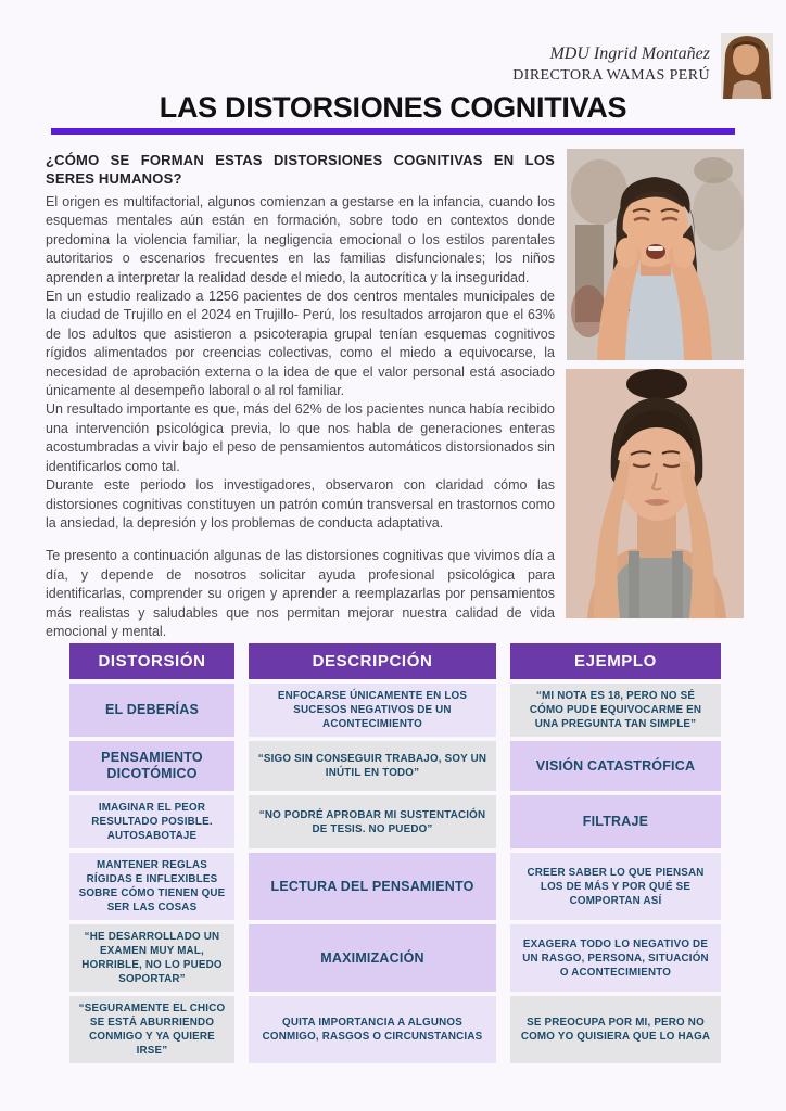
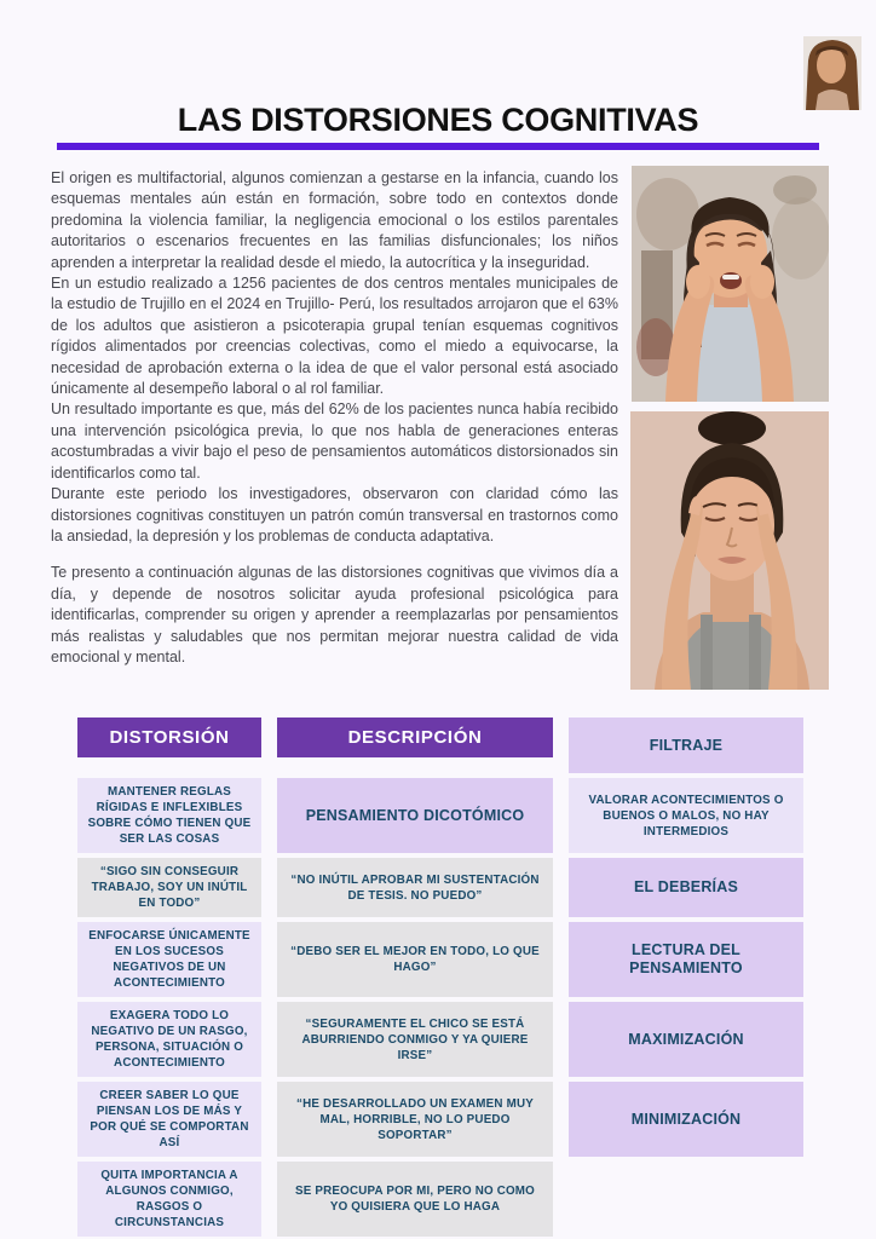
- MDU Ingrid Montañez
- DIRECTORA WAMAS PERÚ
  LAS DISTORSIONES COGNITIVAS
- ¿CÓMO SE FORMAN ESTAS DISTORSIONES COGNITIVAS EN LOS SERES HUMANOS?
  El origen es multifactorial, algunos comienzan a gestarse en la infancia, cuando los esquemas mentales aún están en formación, sobre todo en contextos donde predomina la violencia familiar, la negligencia emocional o los estilos parentales autoritarios o escenarios frecuentes en las familias disfuncionales; los niños aprenden a interpretar la realidad desde el miedo, la autocrítica y la inseguridad.
- En un estudio realizado a 1256 pacientes de dos centros mentales municipales de la ciudad de Trujillo en el 2024 en Trujillo- Perú, los resultados arrojaron que el 63% de los adultos que asistieron a psicoterapia grupal tenían esquemas cognitivos rígidos alimentados por creencias colectivas, como el miedo a equivocarse, la necesidad de aprobación externa o la idea de que el valor personal está asociado únicamente al desempeño laboral o al rol familiar.
+ En un estudio realizado a 1256 pacientes de dos centros mentales municipales de la estudio de Trujillo en el 2024 en Trujillo- Perú, los resultados arrojaron que el 63% de los adultos que asistieron a psicoterapia grupal tenían esquemas cognitivos rígidos alimentados por creencias colectivas, como el miedo a equivocarse, la necesidad de aprobación externa o la idea de que el valor personal está asociado únicamente al desempeño laboral o al rol familiar.
  Un resultado importante es que, más del 62% de los pacientes nunca había recibido una intervención psicológica previa, lo que nos habla de generaciones enteras acostumbradas a vivir bajo el peso de pensamientos automáticos distorsionados sin identificarlos como tal.
  Durante este periodo los investigadores, observaron con claridad cómo las distorsiones cognitivas constituyen un patrón común transversal en trastornos como la ansiedad, la depresión y los problemas de conducta adaptativa.
  Te presento a continuación algunas de las distorsiones cognitivas que vivimos día a día, y depende de nosotros solicitar ayuda profesional psicológica para identificarlas, comprender su origen y aprender a reemplazarlas por pensamientos más realistas y saludables que nos permitan mejorar nuestra calidad de vida emocional y mental.
  DISTORSIÓN
  DESCRIPCIÓN
- EJEMPLO
- EL DEBERÍAS
+ FILTRAJE
- ENFOCARSE ÚNICAMENTE EN LOS SUCESOS NEGATIVOS DE UN ACONTECIMIENTO
+ MANTENER REGLAS RÍGIDAS E INFLEXIBLES SOBRE CÓMO TIENEN QUE SER LAS COSAS
- “MI NOTA ES 18, PERO NO SÉ CÓMO PUDE EQUIVOCARME EN UNA PREGUNTA TAN SIMPLE”
  PENSAMIENTO DICOTÓMICO
+ VALORAR ACONTECIMIENTOS O BUENOS O MALOS, NO HAY INTERMEDIOS
  “SIGO SIN CONSEGUIR TRABAJO, SOY UN INÚTIL EN TODO”
- VISIÓN CATASTRÓFICA
- IMAGINAR EL PEOR RESULTADO POSIBLE. AUTOSABOTAJE
- “NO PODRÉ APROBAR MI SUSTENTACIÓN DE TESIS. NO PUEDO”
+ “NO INÚTIL APROBAR MI SUSTENTACIÓN DE TESIS. NO PUEDO”
- FILTRAJE
+ EL DEBERÍAS
- MANTENER REGLAS RÍGIDAS E INFLEXIBLES SOBRE CÓMO TIENEN QUE SER LAS COSAS
+ ENFOCARSE ÚNICAMENTE EN LOS SUCESOS NEGATIVOS DE UN ACONTECIMIENTO
+ “DEBO SER EL MEJOR EN TODO, LO QUE HAGO”
  LECTURA DEL PENSAMIENTO
- CREER SABER LO QUE PIENSAN LOS DE MÁS Y POR QUÉ SE COMPORTAN ASÍ
+ EXAGERA TODO LO NEGATIVO DE UN RASGO, PERSONA, SITUACIÓN O ACONTECIMIENTO
- “HE DESARROLLADO UN EXAMEN MUY MAL, HORRIBLE, NO LO PUEDO SOPORTAR”
+ “SEGURAMENTE EL CHICO SE ESTÁ ABURRIENDO CONMIGO Y YA QUIERE IRSE”
  MAXIMIZACIÓN
- EXAGERA TODO LO NEGATIVO DE UN RASGO, PERSONA, SITUACIÓN O ACONTECIMIENTO
+ CREER SABER LO QUE PIENSAN LOS DE MÁS Y POR QUÉ SE COMPORTAN ASÍ
- “SEGURAMENTE EL CHICO SE ESTÁ ABURRIENDO CONMIGO Y YA QUIERE IRSE”
+ “HE DESARROLLADO UN EXAMEN MUY MAL, HORRIBLE, NO LO PUEDO SOPORTAR”
+ MINIMIZACIÓN
  QUITA IMPORTANCIA A ALGUNOS CONMIGO, RASGOS O CIRCUNSTANCIAS
  SE PREOCUPA POR MI, PERO NO COMO YO QUISIERA QUE LO HAGA
